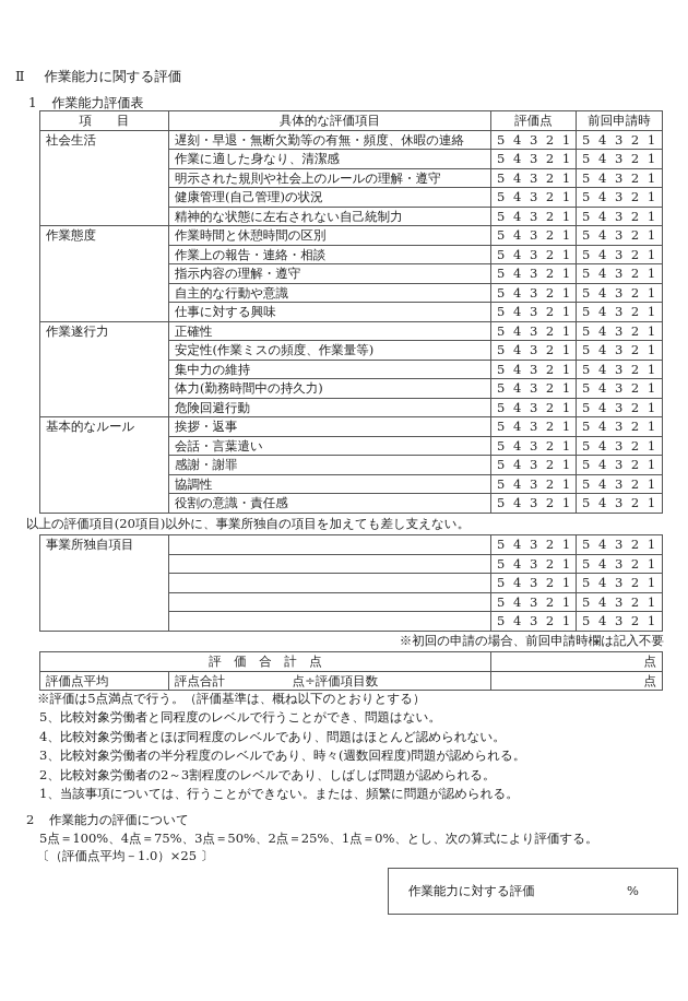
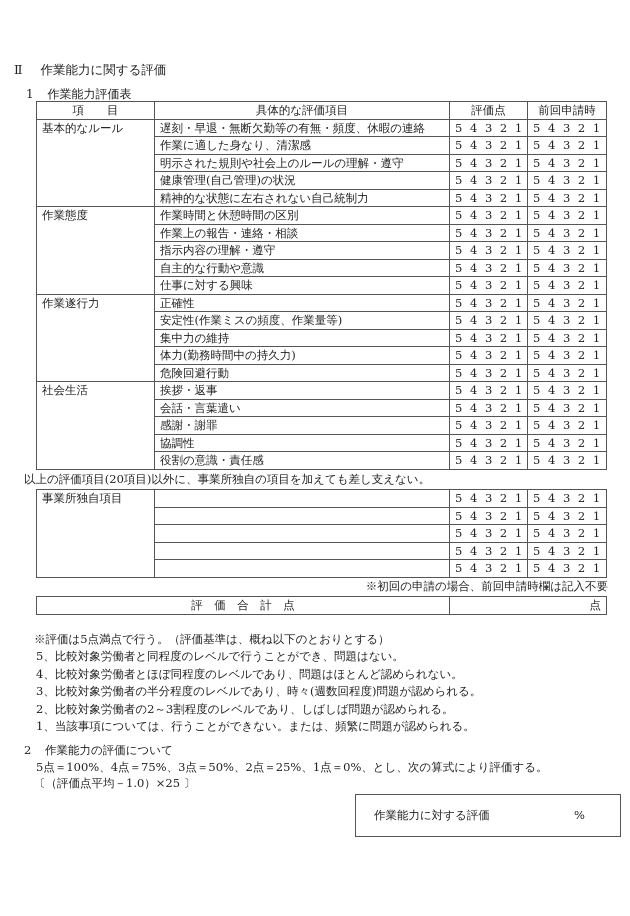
  Ⅱ 作業能力に関する評価
  1 作業能力評価表
  項 目	具体的な評価項目	評価点	前回申請時
- 社会生活	遅刻・早退・無断欠勤等の有無・頻度、休暇の連絡	5 4 3 2 1	5 4 3 2 1
+ 基本的なルール	遅刻・早退・無断欠勤等の有無・頻度、休暇の連絡	5 4 3 2 1	5 4 3 2 1
  作業に適した身なり、清潔感	5 4 3 2 1	5 4 3 2 1
  明示された規則や社会上のルールの理解・遵守	5 4 3 2 1	5 4 3 2 1
  健康管理(自己管理)の状況	5 4 3 2 1	5 4 3 2 1
  精神的な状態に左右されない自己統制力	5 4 3 2 1	5 4 3 2 1
  作業態度	作業時間と休憩時間の区別	5 4 3 2 1	5 4 3 2 1
  作業上の報告・連絡・相談	5 4 3 2 1	5 4 3 2 1
  指示内容の理解・遵守	5 4 3 2 1	5 4 3 2 1
  自主的な行動や意識	5 4 3 2 1	5 4 3 2 1
  仕事に対する興味	5 4 3 2 1	5 4 3 2 1
  作業遂行力	正確性	5 4 3 2 1	5 4 3 2 1
  安定性(作業ミスの頻度、作業量等)	5 4 3 2 1	5 4 3 2 1
  集中力の維持	5 4 3 2 1	5 4 3 2 1
  体力(勤務時間中の持久力)	5 4 3 2 1	5 4 3 2 1
  危険回避行動	5 4 3 2 1	5 4 3 2 1
- 基本的なルール	挨拶・返事	5 4 3 2 1	5 4 3 2 1
+ 社会生活	挨拶・返事	5 4 3 2 1	5 4 3 2 1
  会話・言葉遣い	5 4 3 2 1	5 4 3 2 1
  感謝・謝罪	5 4 3 2 1	5 4 3 2 1
  協調性	5 4 3 2 1	5 4 3 2 1
  役割の意識・責任感	5 4 3 2 1	5 4 3 2 1
  以上の評価項目(20項目)以外に、事業所独自の項目を加えても差し支えない。
  事業所独自項目		5 4 3 2 1	5 4 3 2 1
  	5 4 3 2 1	5 4 3 2 1
  	5 4 3 2 1	5 4 3 2 1
  	5 4 3 2 1	5 4 3 2 1
  	5 4 3 2 1	5 4 3 2 1
  ※初回の申請の場合、前回申請時欄は記入不要
  評 価 合 計 点	点
- 評価点平均	評点合計 点÷評価項目数	点
  ※評価は5点満点で行う。（評価基準は、概ね以下のとおりとする）
  5、比較対象労働者と同程度のレベルで行うことができ、問題はない。
  4、比較対象労働者とほぼ同程度のレベルであり、問題はほとんど認められない。
  3、比較対象労働者の半分程度のレベルであり、時々(週数回程度)問題が認められる。
  2、比較対象労働者の2～3割程度のレベルであり、しばしば問題が認められる。
  1、当該事項については、行うことができない。または、頻繁に問題が認められる。
  2 作業能力の評価について
  5点＝100%、4点＝75%、3点＝50%、2点＝25%、1点＝0%、とし、次の算式により評価する。
  〔（評価点平均－1.0）×25 〕
  作業能力に対する評価
  %
